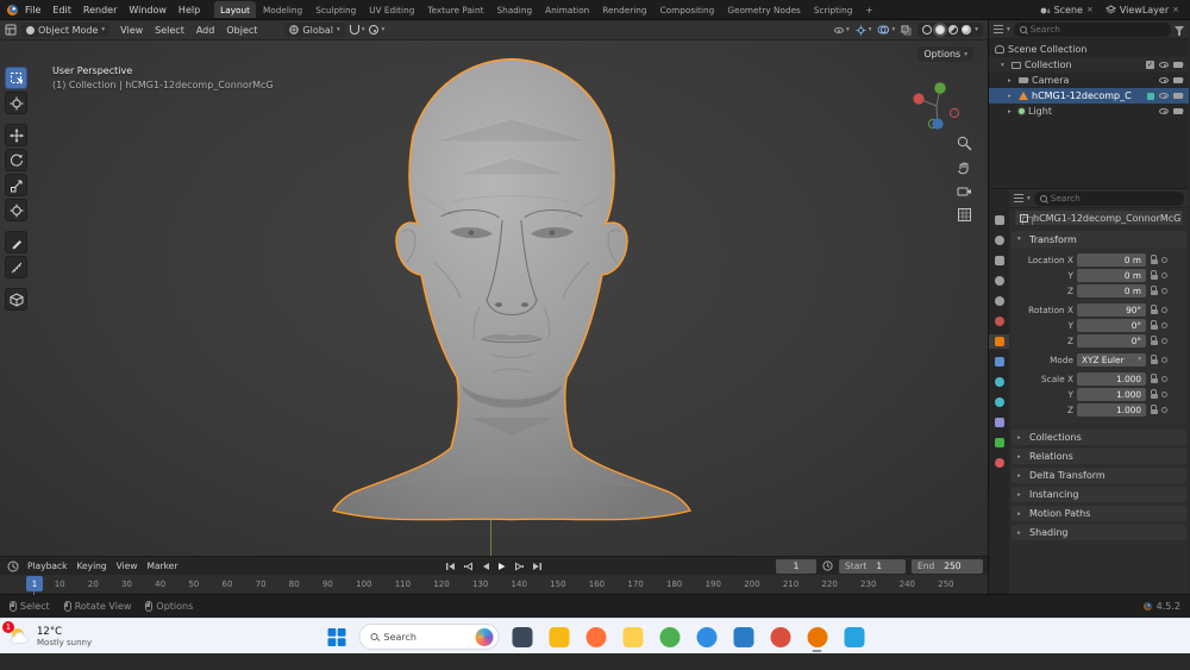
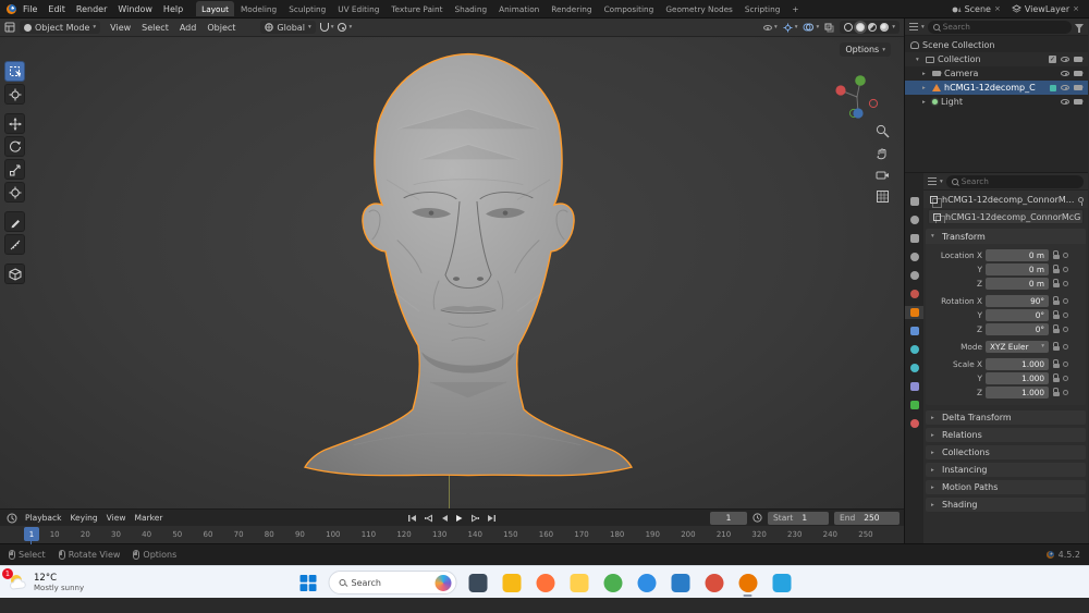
  File
  Edit
  Render
  Window
  Help
  Layout
  Modeling
  Sculpting
  UV Editing
  Texture Paint
  Shading
  Animation
  Rendering
  Compositing
  Geometry Nodes
  Scripting
  +
  Scene
  ×
  ViewLayer
  ×
  Object Mode
  View
  Select
  Add
  Object
  Global
- User Perspective
- (1) Collection | hCMG1-12decomp_ConnorMcG
  Options
  Playback
  Keying
  View
  Marker
  1
  Start
  1
  End
  250
  1
  10
  20
  30
  40
  50
  60
  70
  80
  90
  100
  110
  120
  130
  140
  150
  160
  170
  180
  190
  200
  210
- 220
+ 320
  230
  240
  250
  Search
  Scene Collection
  Collection
  Camera
  hCMG1-12decomp_C
  Light
  Search
+ hCMG1-12decomp_ConnorM...
  hCMG1-12decomp_ConnorMcG
  Transform
  Location X
  0 m
  Y
  0 m
  Z
  0 m
  Rotation X
  90°
  Y
  0°
  Z
  0°
  Mode
  XYZ Euler
  Scale X
  1.000
  Y
  1.000
  Z
  1.000
- Collections
+ Delta Transform
  Relations
- Delta Transform
+ Collections
  Instancing
  Motion Paths
  Shading
  Select
  Rotate View
  Options
  4.5.2
  1
  12°C
  Mostly sunny
  Search
